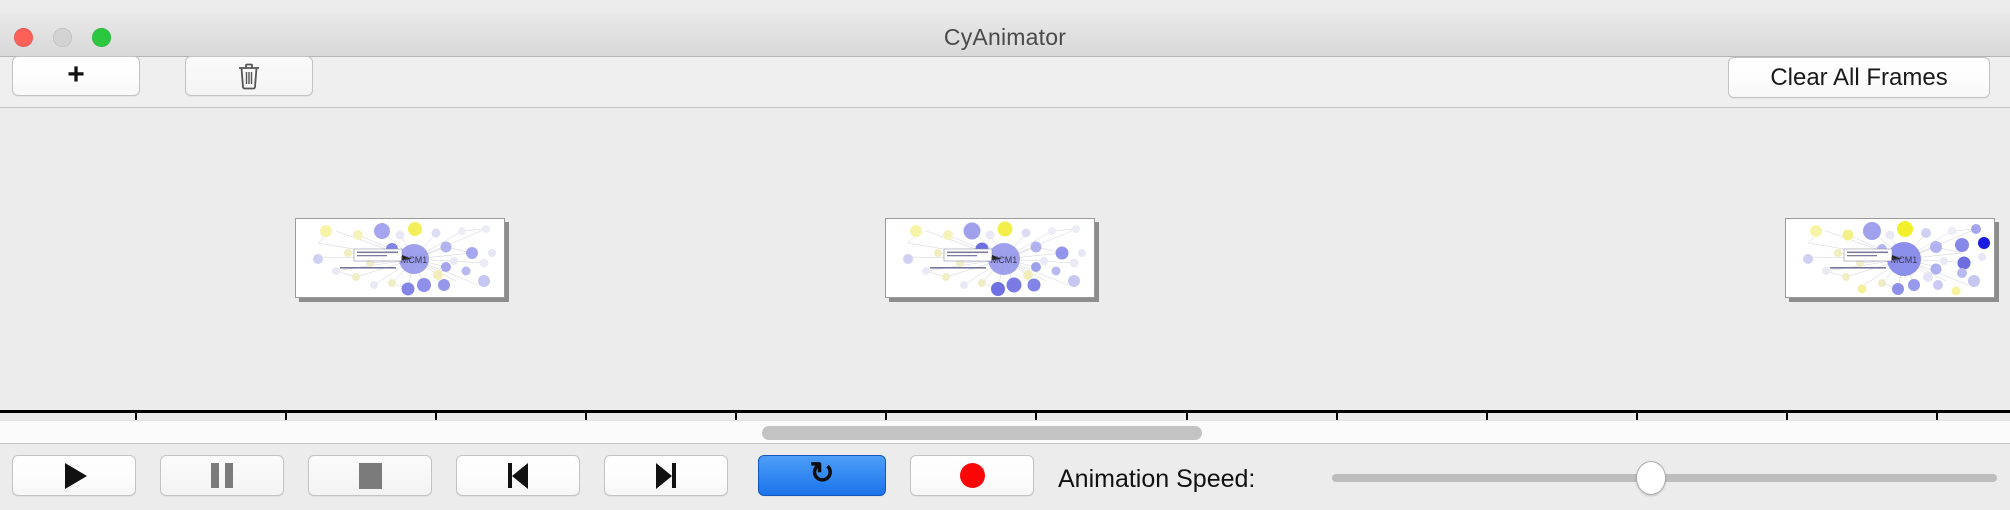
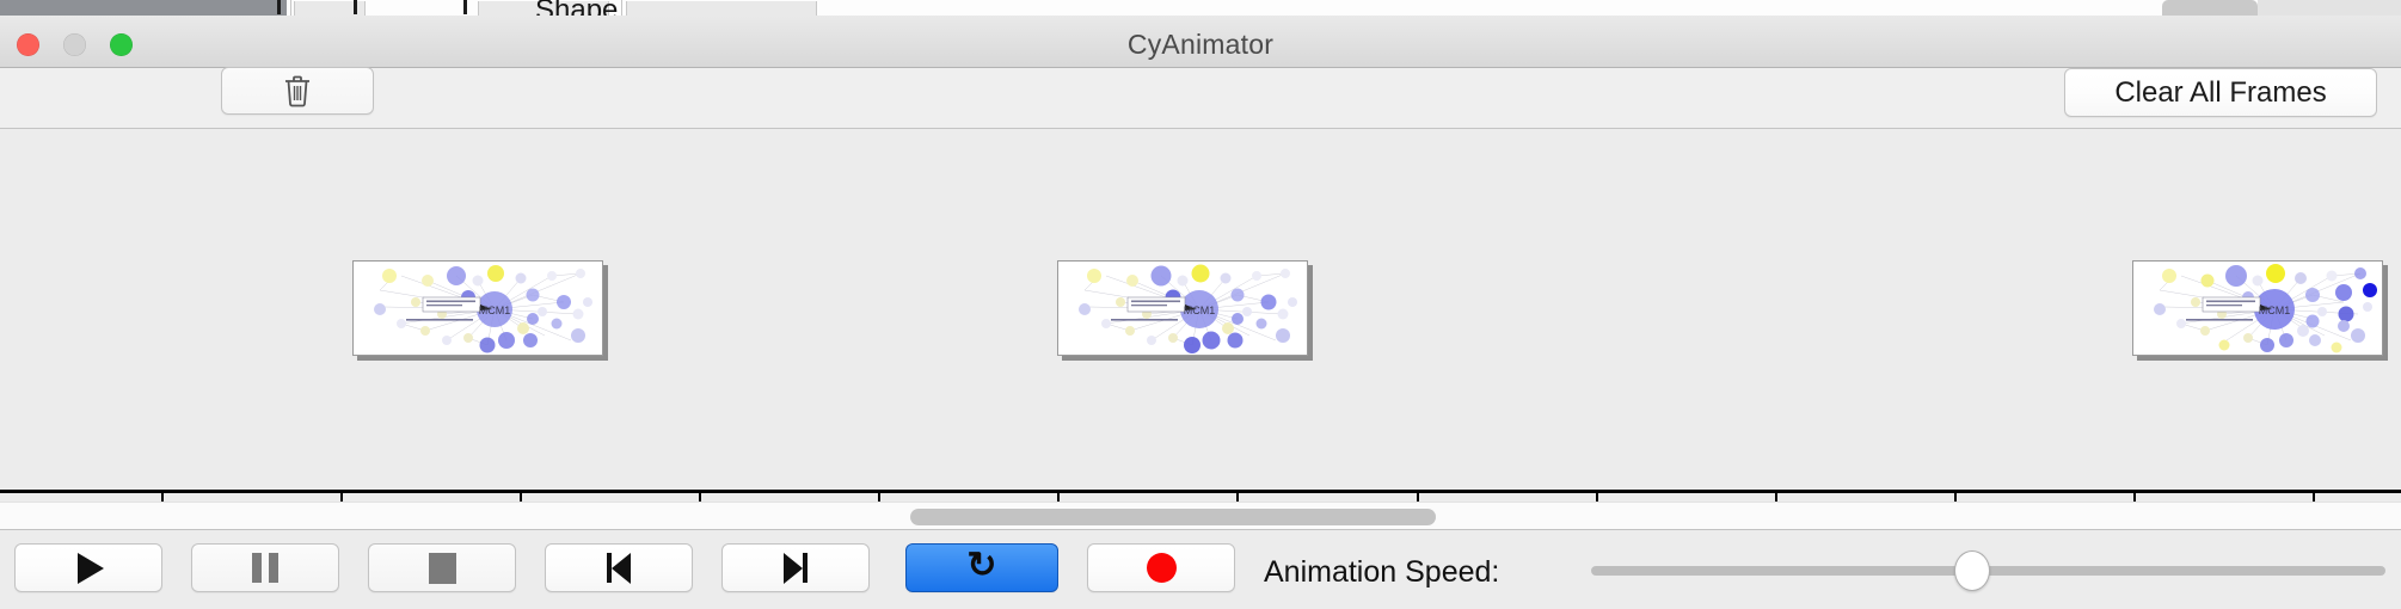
+ Shape
  CyAnimator
- +
  Clear All Frames
  MCM1
  MCM1
  MCM1
  ↻
  Animation Speed:
